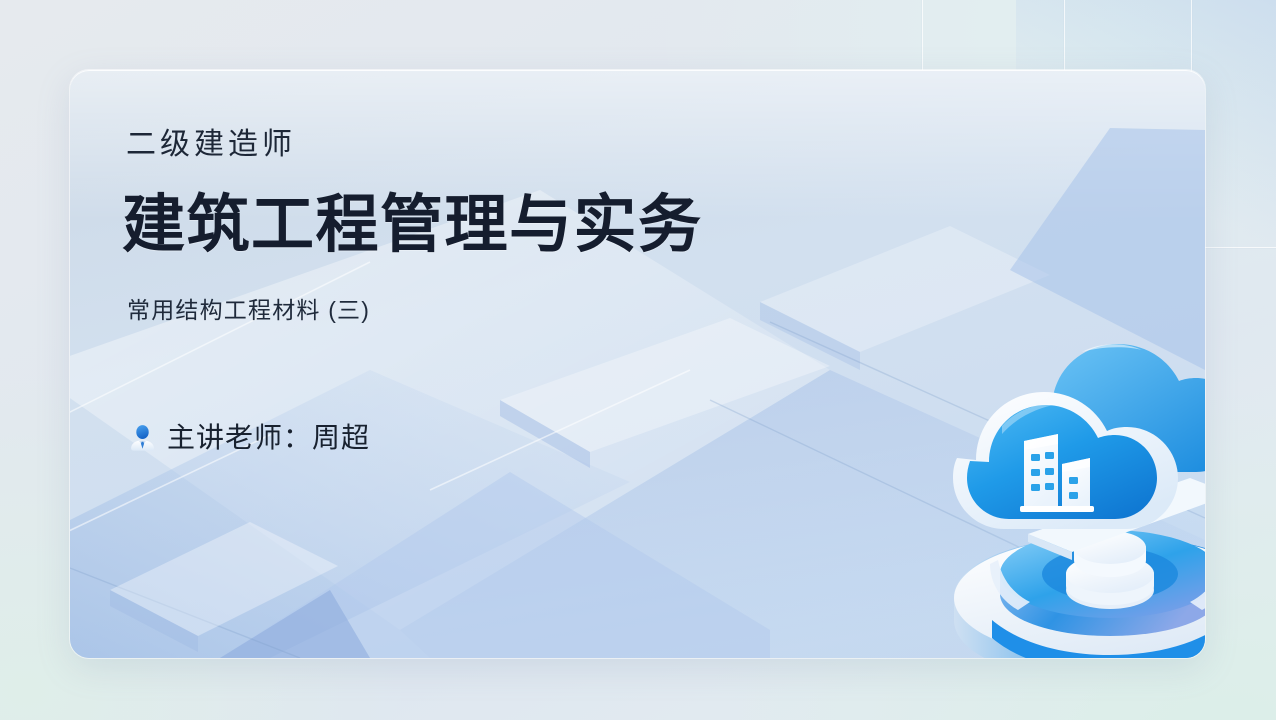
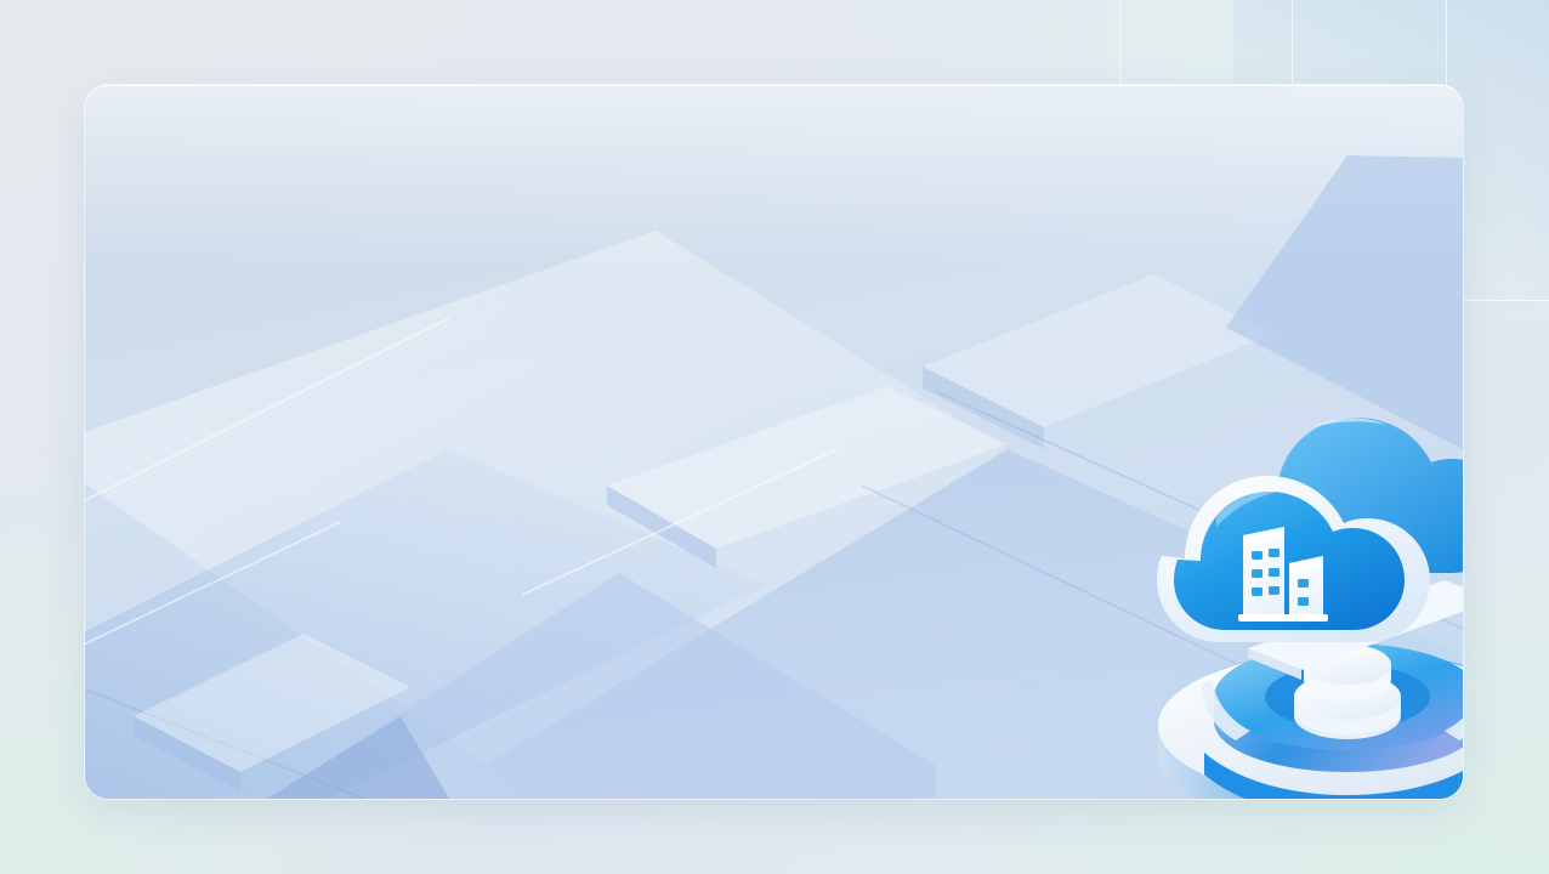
- 二级建造师
- 建筑工程管理与实务
- 常用结构工程材料 (三)
- 主讲老师：周超
